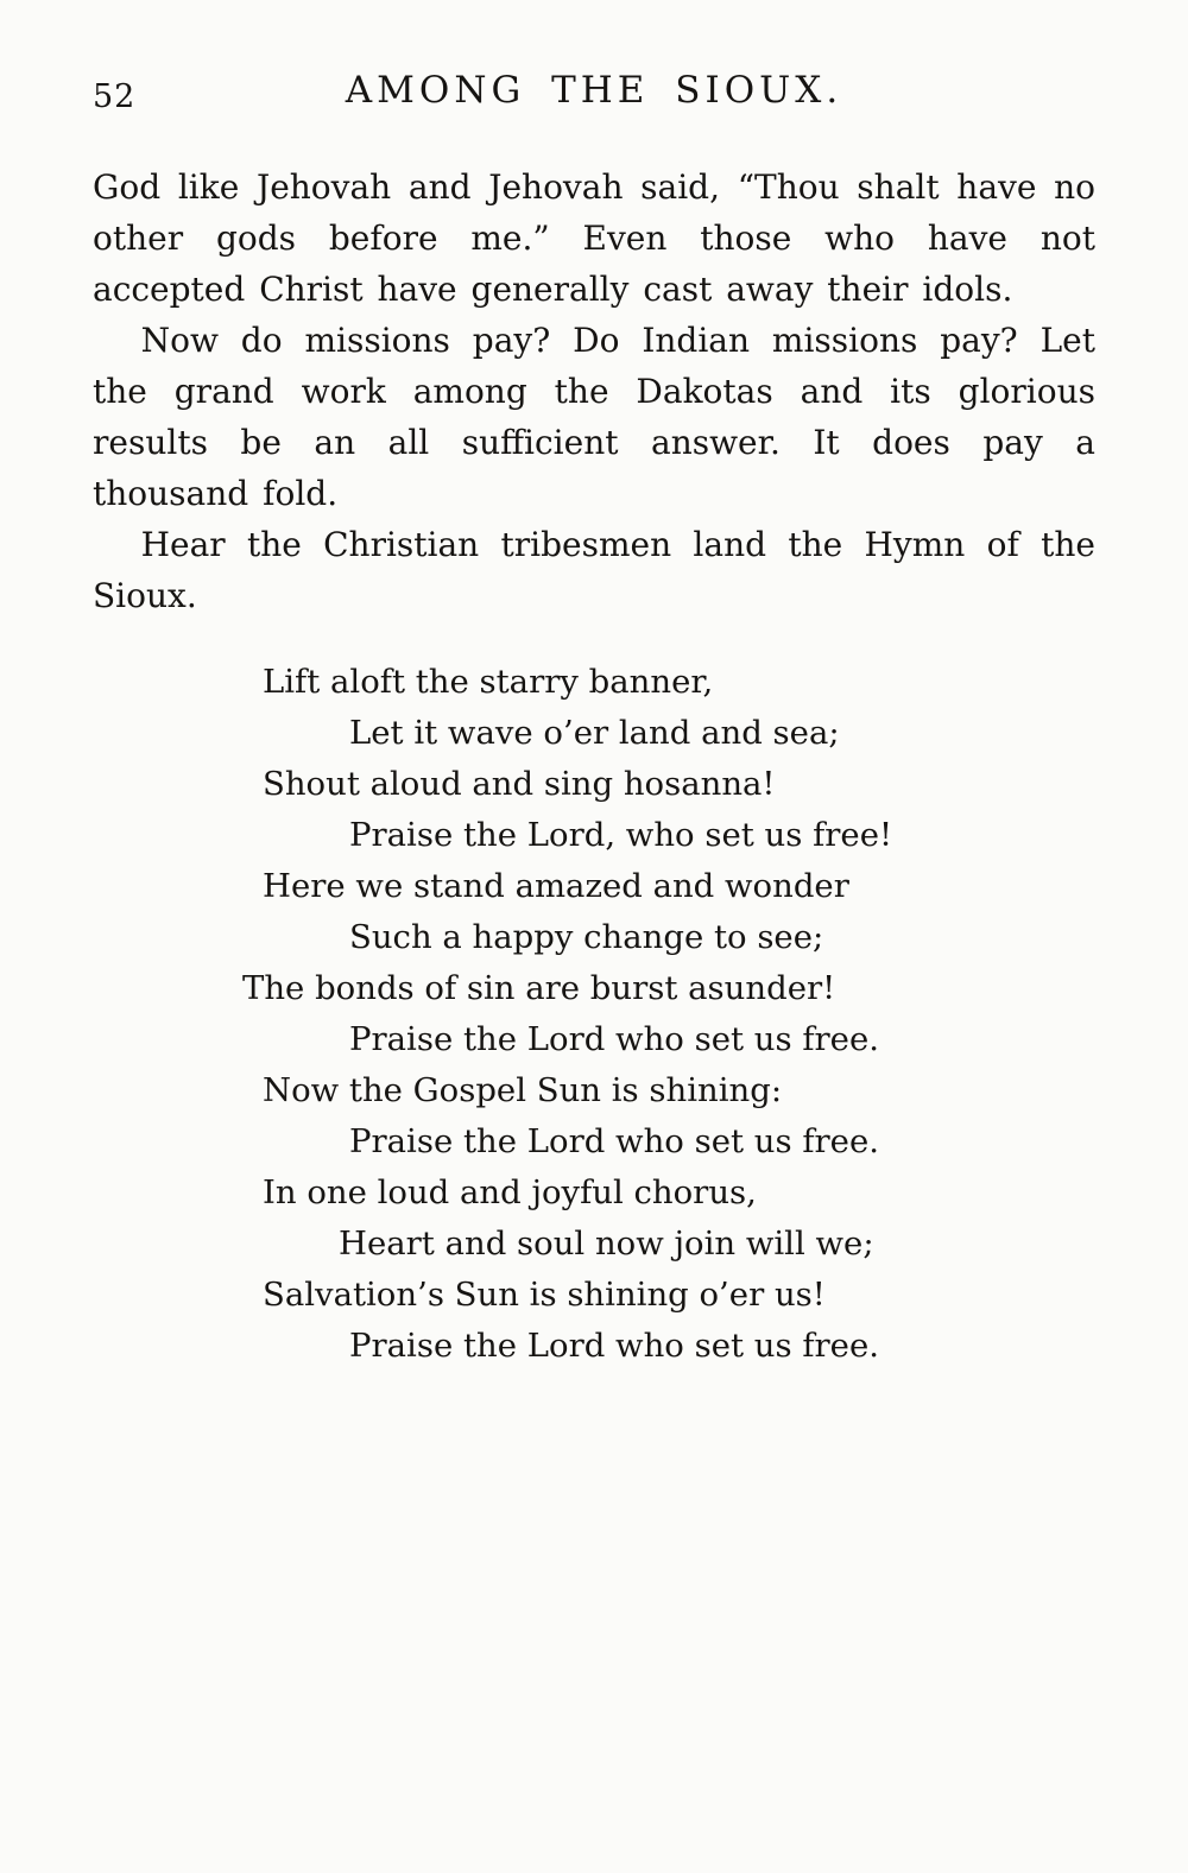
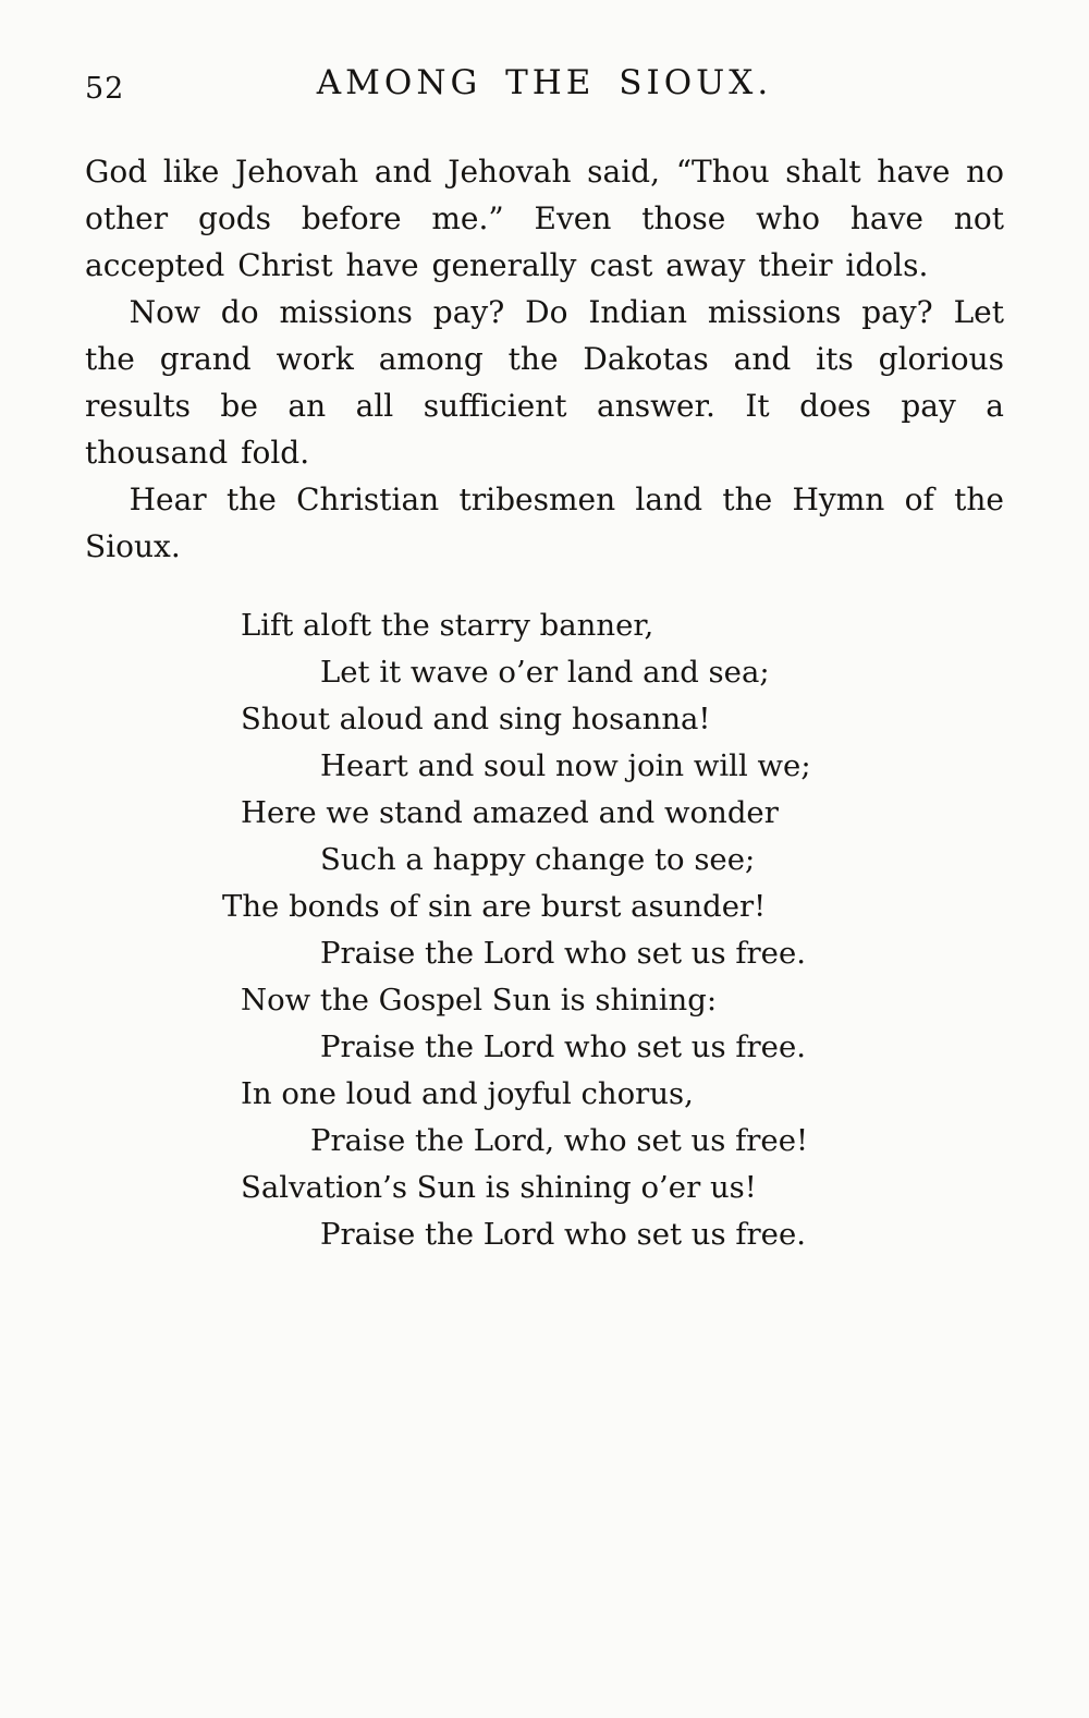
  52
  AMONG THE SIOUX.
  God like Jehovah and Jehovah said, “Thou shalt have no other gods before me.” Even those who have not accepted Christ have generally cast away their idols.
  Now do missions pay? Do Indian missions pay? Let the grand work among the Dakotas and its glorious results be an all sufficient answer. It does pay a thousand fold.
  Hear the Christian tribesmen land the Hymn of the Sioux.
  Lift aloft the starry banner,
  Let it wave o’er land and sea;
  Shout aloud and sing hosanna!
- Praise the Lord, who set us free!
+ Heart and soul now join will we;
  Here we stand amazed and wonder
  Such a happy change to see;
  The bonds of sin are burst asunder!
  Praise the Lord who set us free.
  Now the Gospel Sun is shining:
  Praise the Lord who set us free.
  In one loud and joyful chorus,
- Heart and soul now join will we;
+ Praise the Lord, who set us free!
  Salvation’s Sun is shining o’er us!
  Praise the Lord who set us free.
